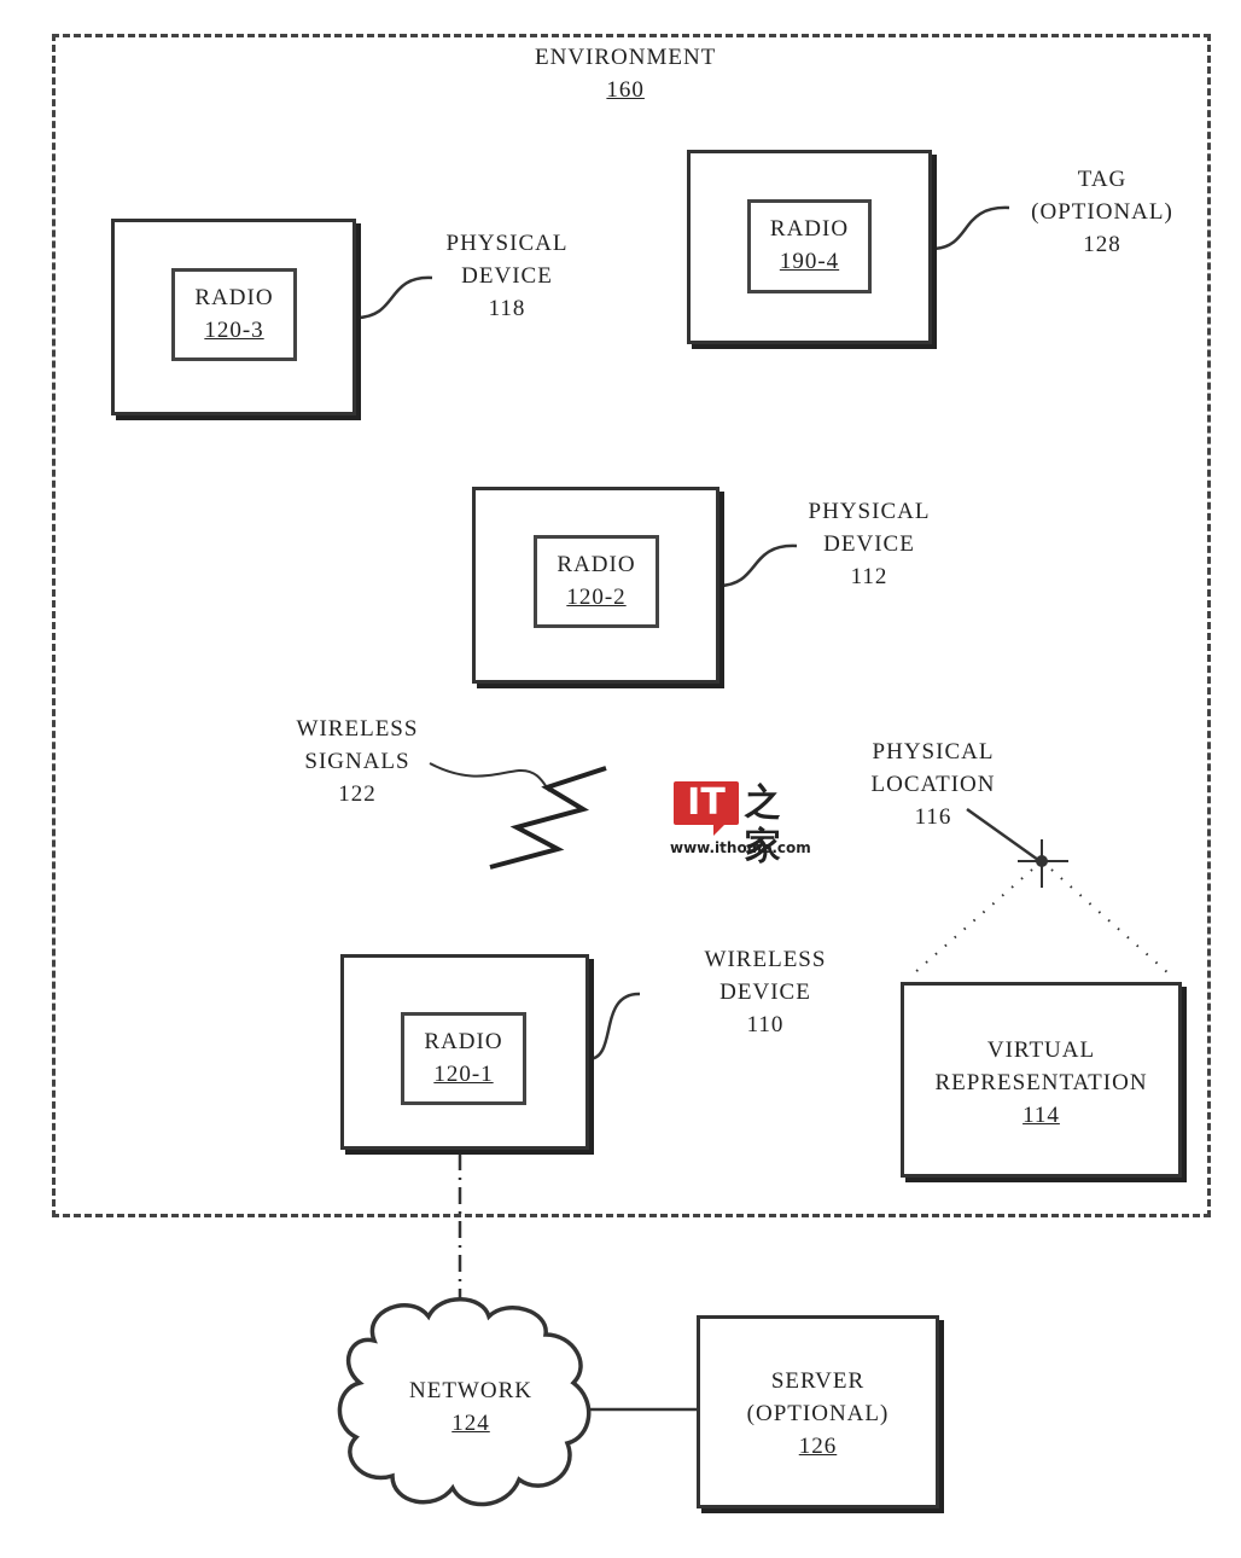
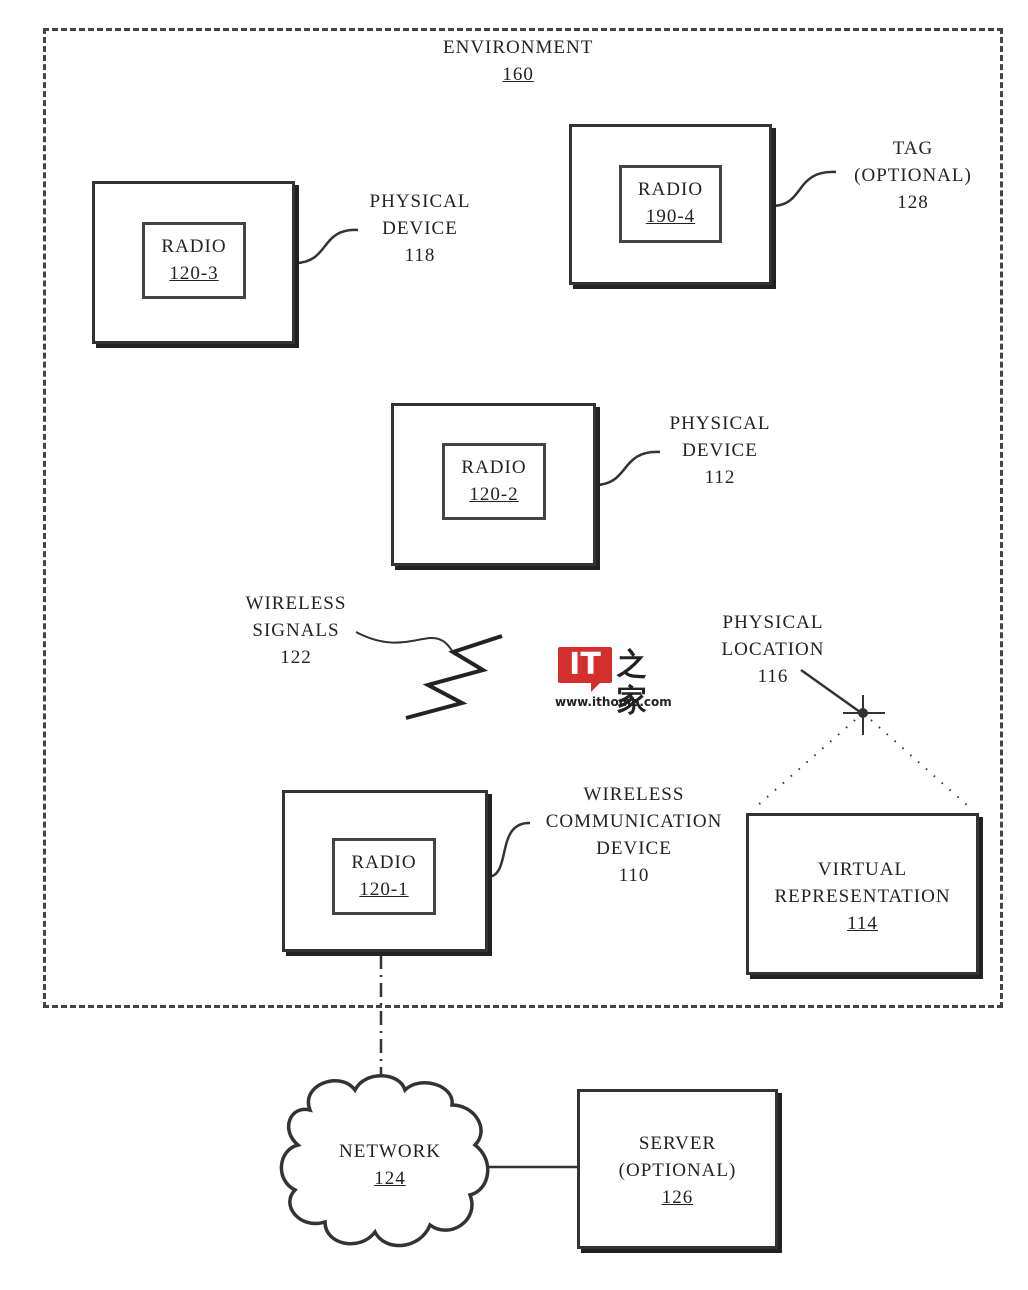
  ENVIRONMENT
  160
  RADIO
  120-3
  PHYSICAL
  DEVICE
  118
  RADIO
  190-4
  TAG
  (OPTIONAL)
  128
  RADIO
  120-2
  PHYSICAL
  DEVICE
  112
  WIRELESS
  SIGNALS
  122
  IT
  之家
  www.ithome.com
  PHYSICAL
  LOCATION
  116
  RADIO
  120-1
  WIRELESS
+ COMMUNICATION
  DEVICE
  110
  VIRTUAL
  REPRESENTATION
  114
  NETWORK
  124
  SERVER
  (OPTIONAL)
  126
